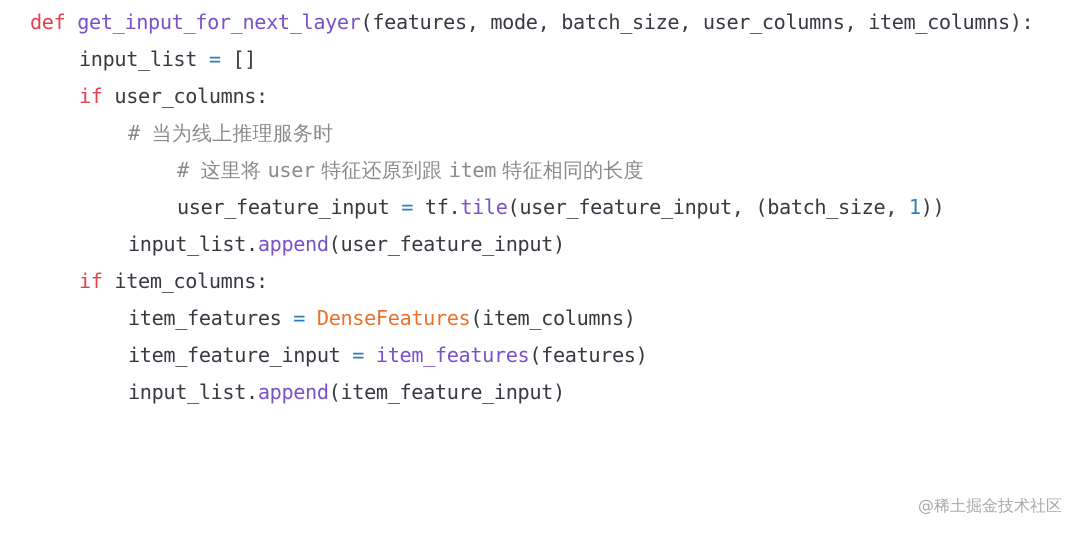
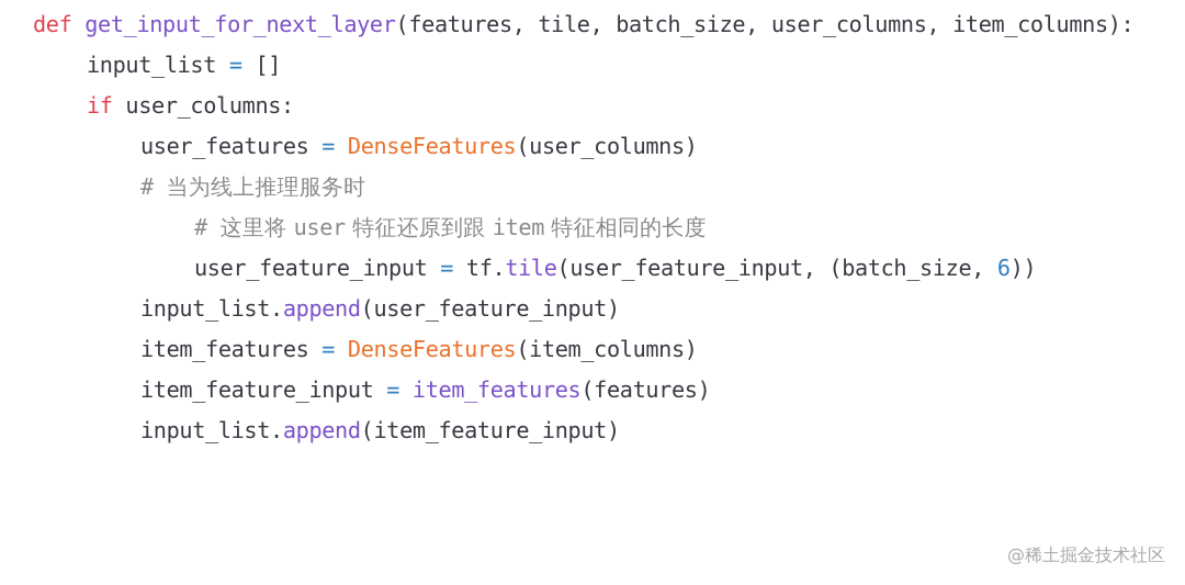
- def get_input_for_next_layer(features, mode, batch_size, user_columns, item_columns):
+ def get_input_for_next_layer(features, tile, batch_size, user_columns, item_columns):
  input_list = []
  if user_columns:
+ user_features = DenseFeatures(user_columns)
  # 当为线上推理服务时
  # 这里将 user 特征还原到跟 item 特征相同的长度
- user_feature_input = tf.tile(user_feature_input, (batch_size, 1))
+ user_feature_input = tf.tile(user_feature_input, (batch_size, 6))
  input_list.append(user_feature_input)
- if item_columns:
  item_features = DenseFeatures(item_columns)
  item_feature_input = item_features(features)
  input_list.append(item_feature_input)
  @稀土掘金技术社区
